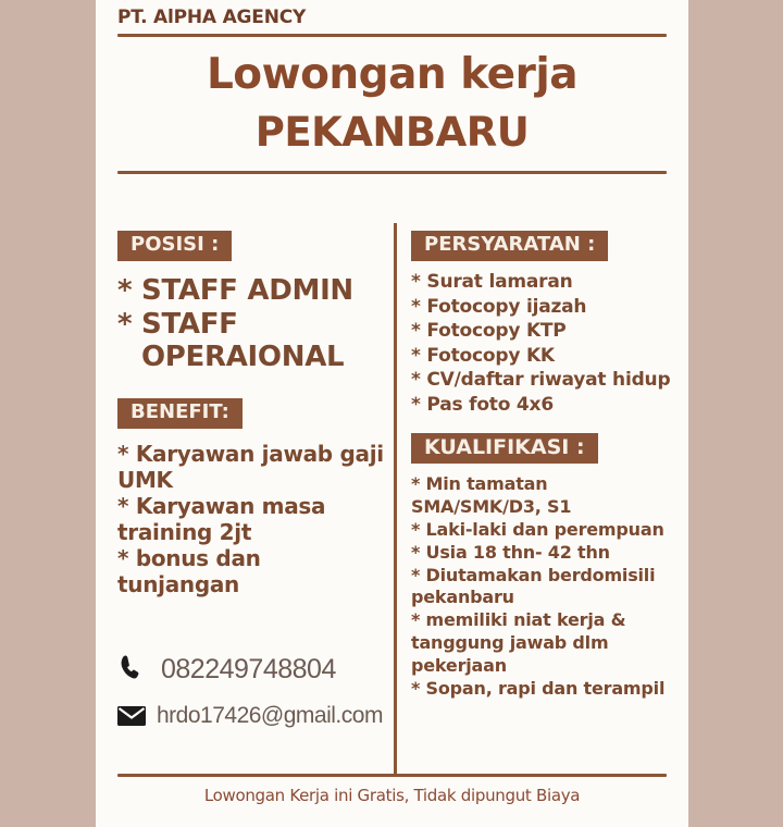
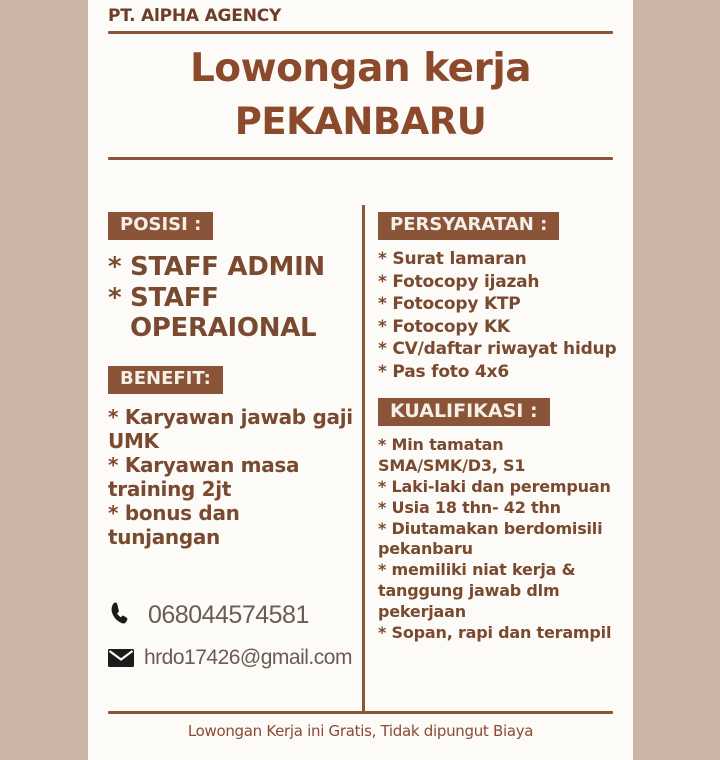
  PT. AlPHA AGENCY
  Lowongan kerja
  PEKANBARU
  POSISI :
  * STAFF ADMIN
  * STAFF
  OPERAIONAL
  BENEFIT:
  * Karyawan jawab gaji UMK
  * Karyawan masa training 2jt
  * bonus dan tunjangan
  PERSYARATAN :
  * Surat lamaran
  * Fotocopy ijazah
  * Fotocopy KTP
  * Fotocopy KK
  * CV/daftar riwayat hidup
  * Pas foto 4x6
  KUALIFIKASI :
  * Min tamatan SMA/SMK/D3, S1
  * Laki-laki dan perempuan
  * Usia 18 thn- 42 thn
  * Diutamakan berdomisili pekanbaru
  * memiliki niat kerja & tanggung jawab dlm pekerjaan
  * Sopan, rapi dan terampil
- 082249748804
+ 068044574581
  hrdo17426@gmail.com
  Lowongan Kerja ini Gratis, Tidak dipungut Biaya
